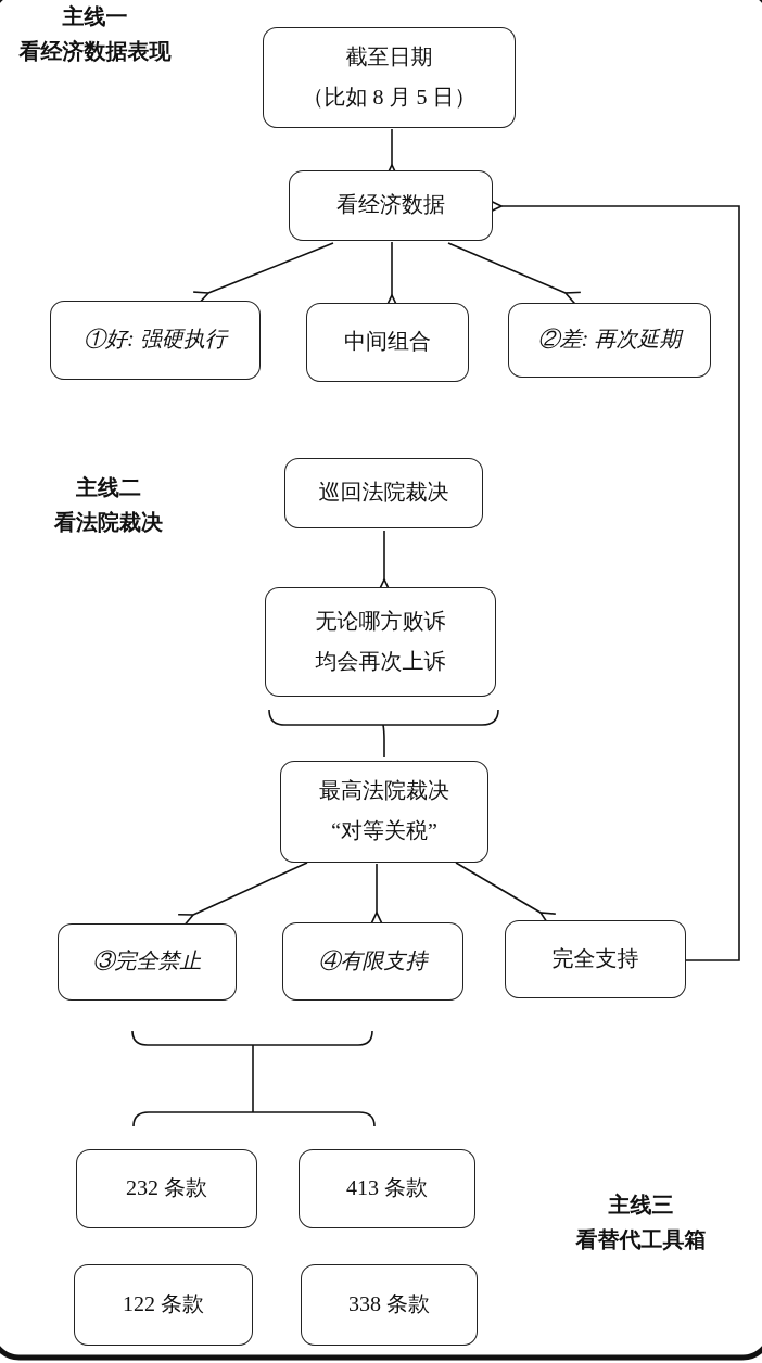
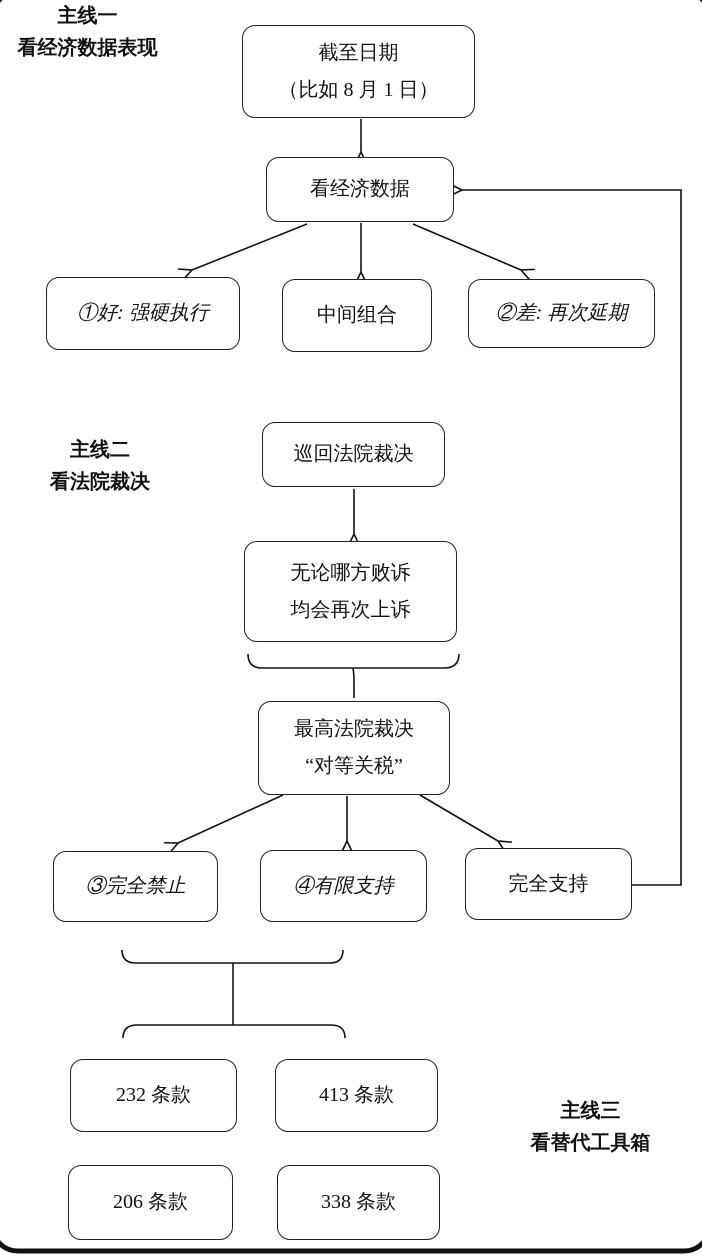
  主线一
  看经济数据表现
  主线二
  看法院裁决
  主线三
  看替代工具箱
  截至日期
- （比如 8 月 5 日）
+ （比如 8 月 1 日）
  看经济数据
  ①好: 强硬执行
  中间组合
  ②差: 再次延期
  巡回法院裁决
  无论哪方败诉
  均会再次上诉
  最高法院裁决
  “对等关税”
  ③完全禁止
  ④有限支持
  完全支持
  232 条款
  413 条款
- 122 条款
+ 206 条款
  338 条款
